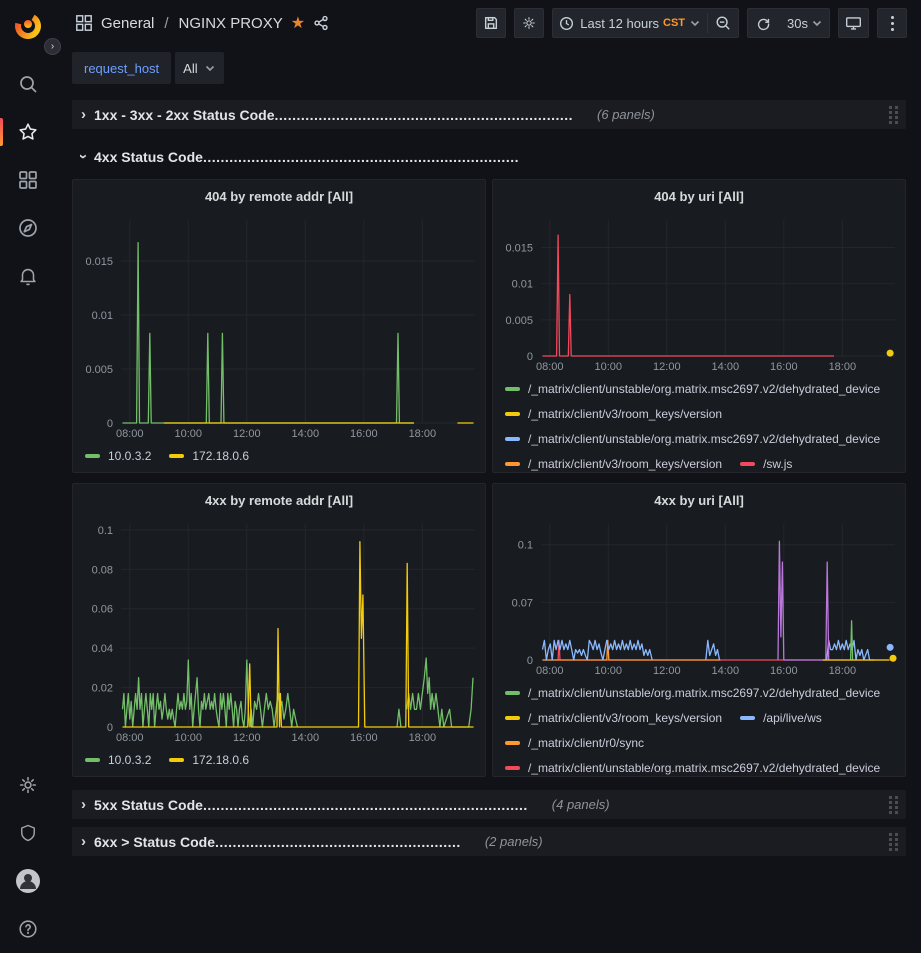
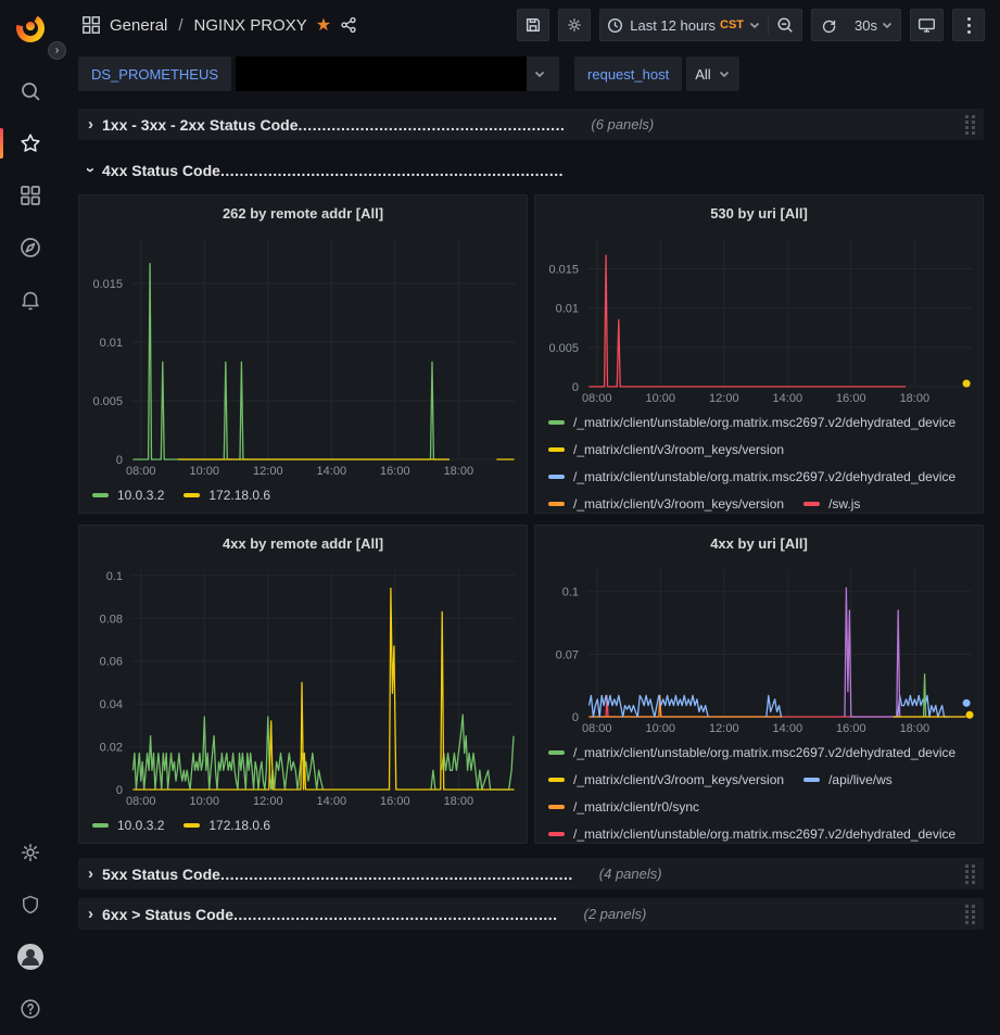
  ›
  General
  /
  NGINX PROXY
  ★
  Last 12 hours
  CST
  30s
+ DS_PROMETHEUS
  request_host
  All
  ›
  1xx - 3xx - 2xx Status Code
- ....................................................................
+ ........................................................
  (6 panels)
  4xx Status Code
  ........................................................................
- 404 by remote addr [All]
+ 262 by remote addr [All]
  08:00
  10:00
  12:00
  14:00
  16:00
  18:00
  0
  0.005
  0.01
  0.015
  10.0.3.2
  172.18.0.6
- 404 by uri [All]
+ 530 by uri [All]
  08:00
  10:00
  12:00
  14:00
  16:00
  18:00
  0
  0.005
  0.01
  0.015
  /_matrix/client/unstable/org.matrix.msc2697.v2/dehydrated_device
  /_matrix/client/v3/room_keys/version
  /_matrix/client/unstable/org.matrix.msc2697.v2/dehydrated_device
  /_matrix/client/v3/room_keys/version
  /sw.js
  4xx by remote addr [All]
  08:00
  10:00
  12:00
  14:00
  16:00
  18:00
  0
  0.02
  0.04
  0.06
  0.08
  0.1
  10.0.3.2
  172.18.0.6
  4xx by uri [All]
  08:00
  10:00
  12:00
  14:00
  16:00
  18:00
  0
  0.07
  0.1
  /_matrix/client/unstable/org.matrix.msc2697.v2/dehydrated_device
  /_matrix/client/v3/room_keys/version
  /api/live/ws
  /_matrix/client/r0/sync
  /_matrix/client/unstable/org.matrix.msc2697.v2/dehydrated_device
  ›
  5xx Status Code
  ..........................................................................
  (4 panels)
  ›
  6xx > Status Code
- ........................................................
+ ....................................................................
  (2 panels)
